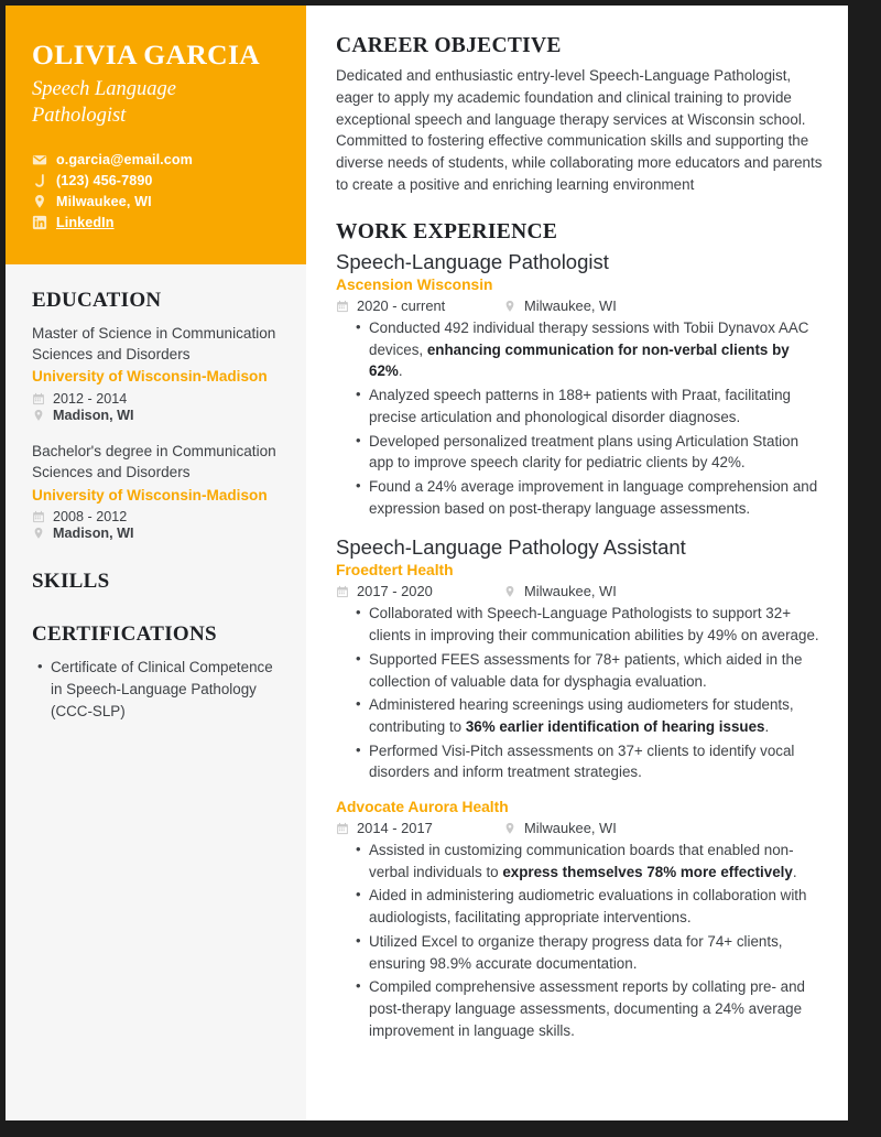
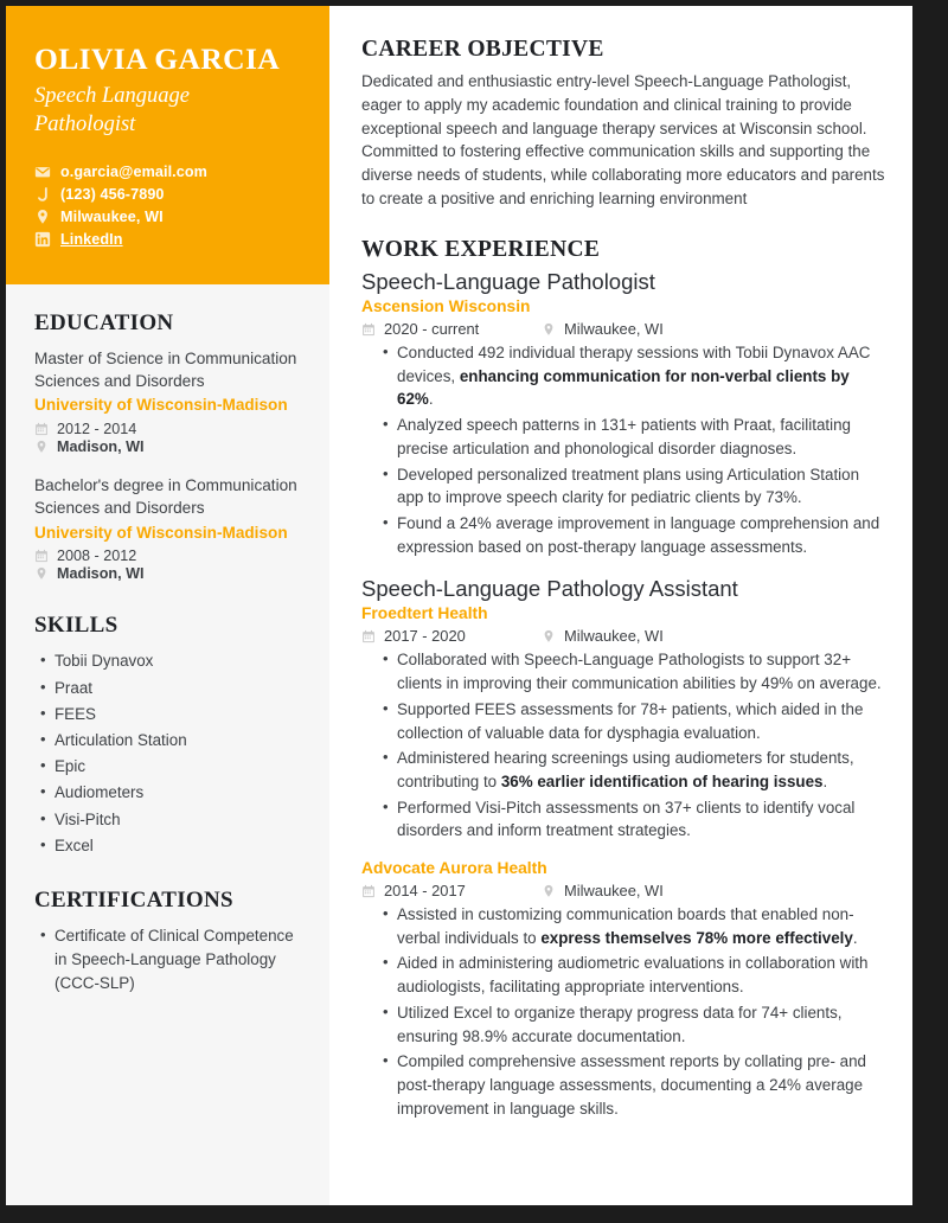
  OLIVIA GARCIA
  Speech Language Pathologist
  o.garcia@email.com
  (123) 456-7890
  Milwaukee, WI
  LinkedIn
  EDUCATION
  Master of Science in Communication Sciences and Disorders
  University of Wisconsin-Madison
  2012 - 2014
  Madison, WI
  Bachelor's degree in Communication Sciences and Disorders
  University of Wisconsin-Madison
  2008 - 2012
  Madison, WI
  SKILLS
+ Tobii Dynavox
+ Praat
+ FEES
+ Articulation Station
+ Epic
+ Audiometers
+ Visi-Pitch
+ Excel
  CERTIFICATIONS
  Certificate of Clinical Competence in Speech-Language Pathology (CCC-SLP)
  CAREER OBJECTIVE
  Dedicated and enthusiastic entry-level Speech-Language Pathologist, eager to apply my academic foundation and clinical training to provide exceptional speech and language therapy services at Wisconsin school. Committed to fostering effective communication skills and supporting the diverse needs of students, while collaborating more educators and parents to create a positive and enriching learning environment
  WORK EXPERIENCE
  Speech-Language Pathologist
  Ascension Wisconsin
  2020 - current
  Milwaukee, WI
  Conducted 492 individual therapy sessions with Tobii Dynavox AAC devices, enhancing communication for non-verbal clients by 62%.
- Analyzed speech patterns in 188+ patients with Praat, facilitating precise articulation and phonological disorder diagnoses.
+ Analyzed speech patterns in 131+ patients with Praat, facilitating precise articulation and phonological disorder diagnoses.
- Developed personalized treatment plans using Articulation Station app to improve speech clarity for pediatric clients by 42%.
+ Developed personalized treatment plans using Articulation Station app to improve speech clarity for pediatric clients by 73%.
  Found a 24% average improvement in language comprehension and expression based on post-therapy language assessments.
  Speech-Language Pathology Assistant
  Froedtert Health
  2017 - 2020
  Milwaukee, WI
  Collaborated with Speech-Language Pathologists to support 32+ clients in improving their communication abilities by 49% on average.
  Supported FEES assessments for 78+ patients, which aided in the collection of valuable data for dysphagia evaluation.
  Administered hearing screenings using audiometers for students, contributing to 36% earlier identification of hearing issues.
  Performed Visi-Pitch assessments on 37+ clients to identify vocal disorders and inform treatment strategies.
  Advocate Aurora Health
  2014 - 2017
  Milwaukee, WI
  Assisted in customizing communication boards that enabled non-verbal individuals to express themselves 78% more effectively.
  Aided in administering audiometric evaluations in collaboration with audiologists, facilitating appropriate interventions.
  Utilized Excel to organize therapy progress data for 74+ clients, ensuring 98.9% accurate documentation.
  Compiled comprehensive assessment reports by collating pre- and post-therapy language assessments, documenting a 24% average improvement in language skills.
